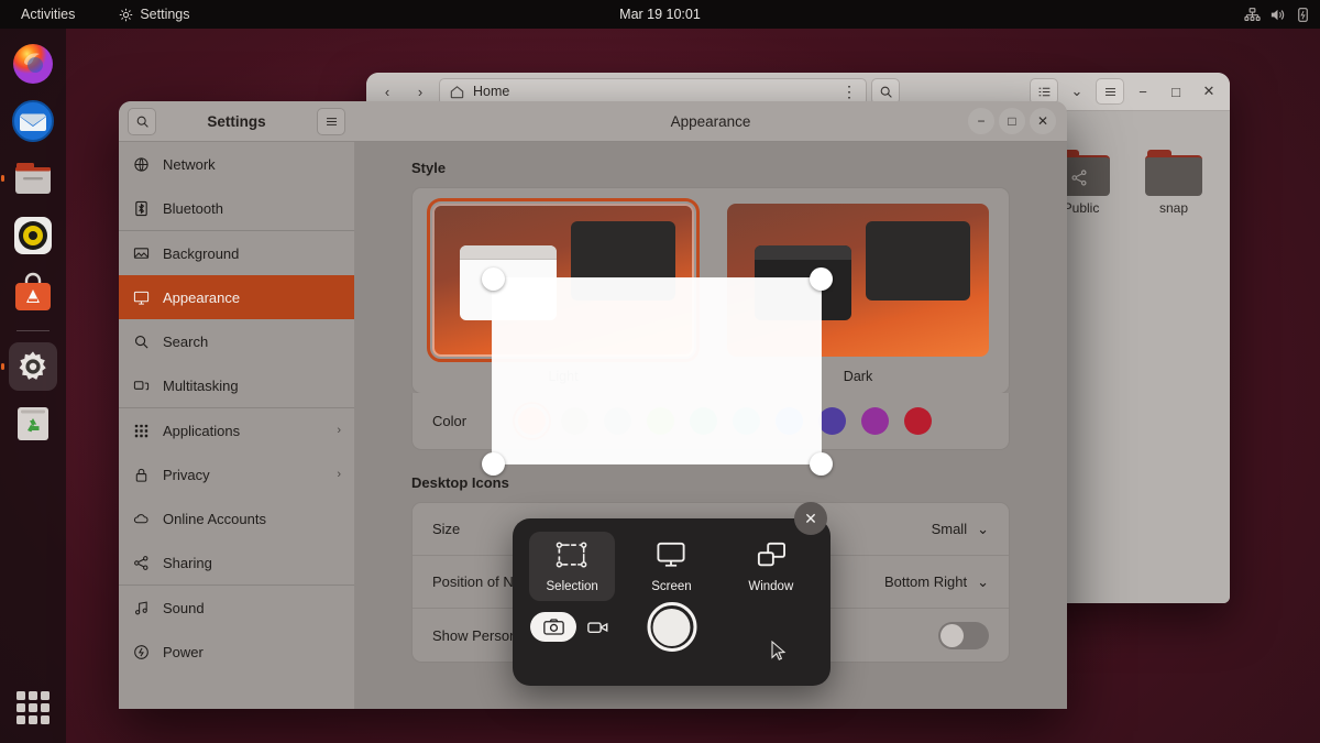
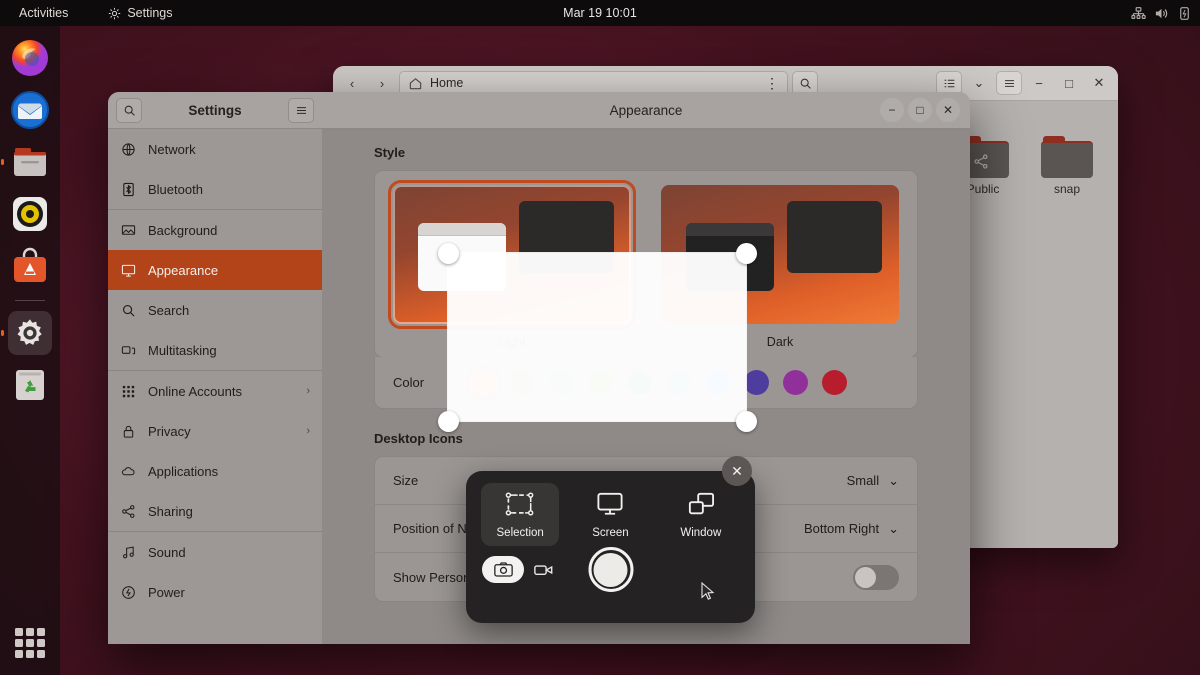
  ‹
  ›
  Home
  ⋮
  ⌄
  −
  □
  ✕
  Public
  snap
  Settings
  Network
  Bluetooth
  Background
  Appearance
  Search
  Multitasking
- Applications
+ Online Accounts
  ›
  Privacy
  ›
- Online Accounts
+ Applications
  Sharing
  Sound
  Power
  Appearance
  −
  □
  ✕
  Style
  Dark
  Color
  Desktop Icons
  Size
  Small
  ⌄
  Bottom Right
  ⌄
  ✕
  Selection
  Screen
  Window
  Activities
  Settings
  Mar 19 10:01
